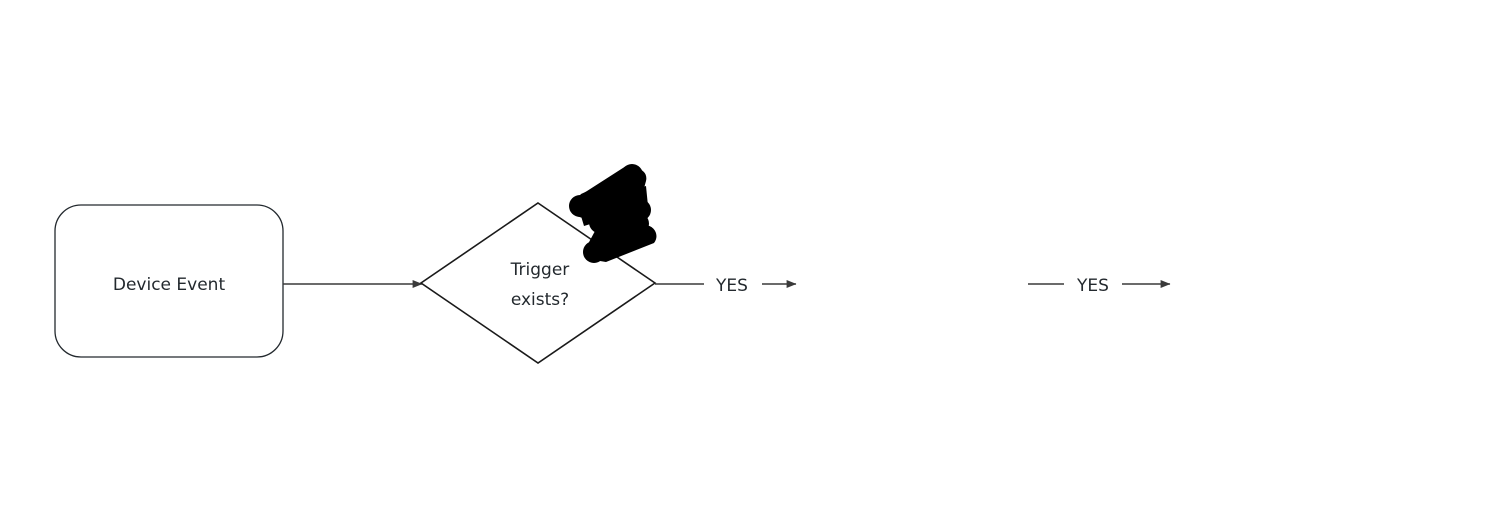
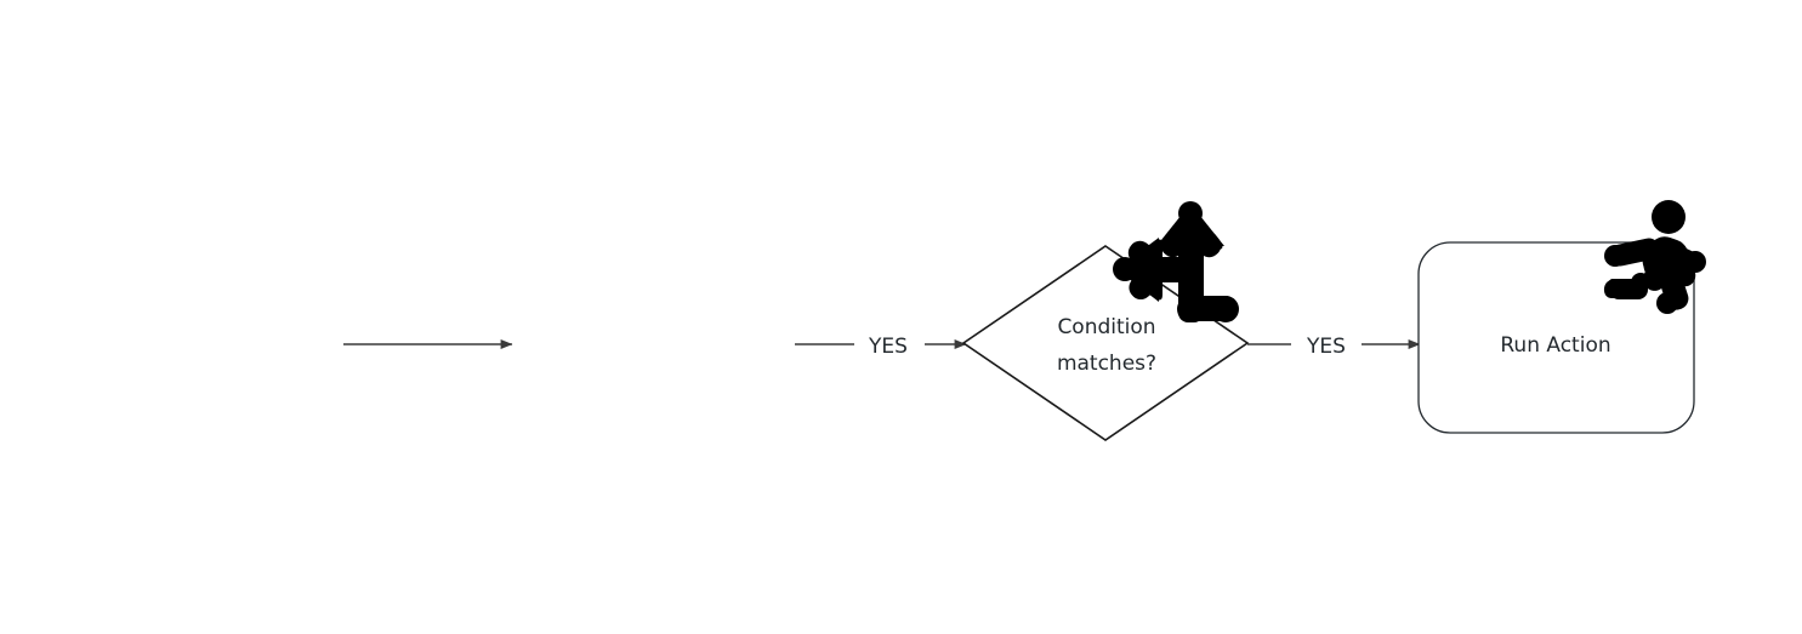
- Device Event
- Trigger
- exists?
  YES
+ Condition
+ matches?
  YES
+ Run Action
